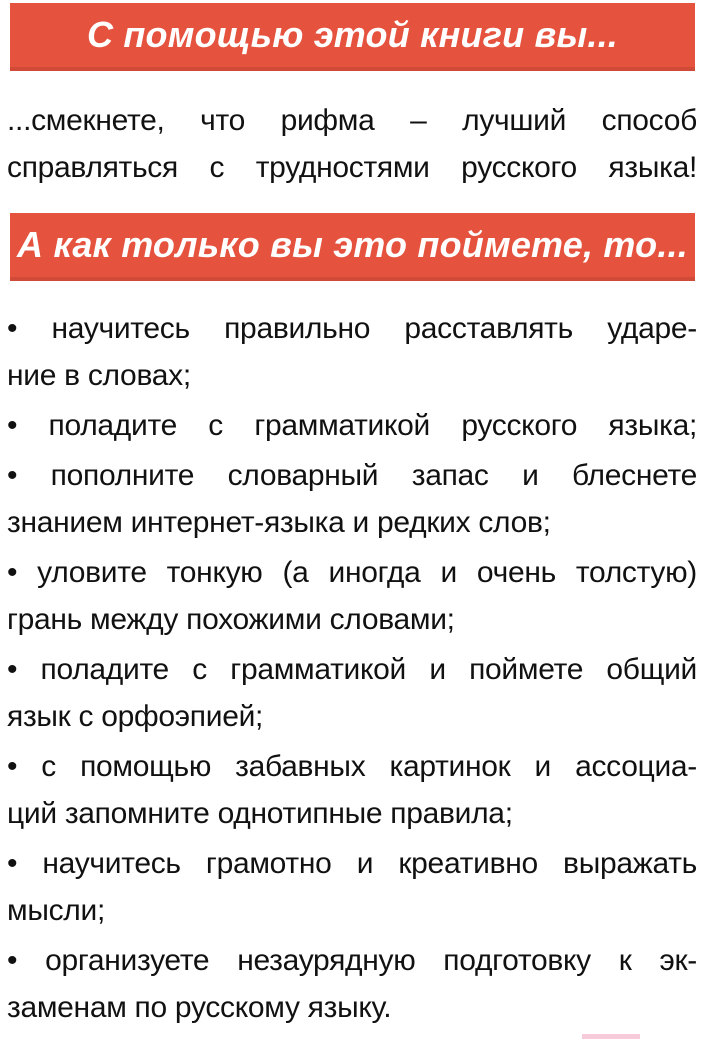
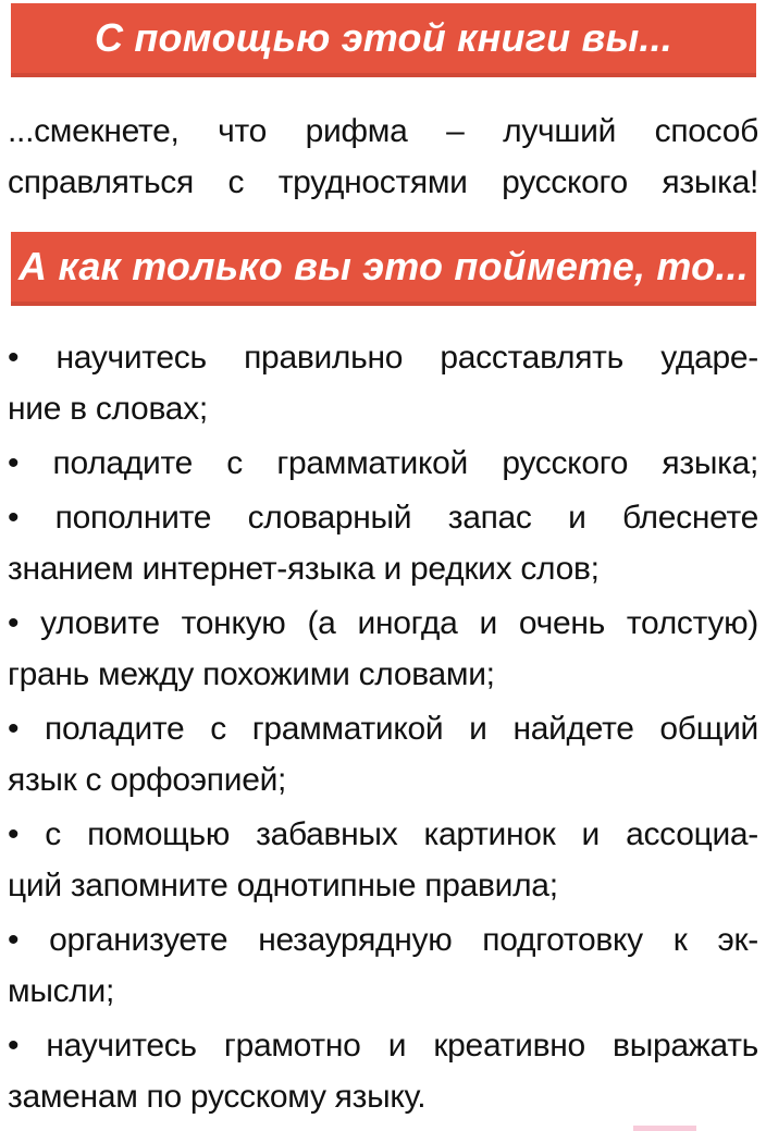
  С помощью этой книги вы...
  ...смекнете, что рифма – лучший способ
  справляться с трудностями русского языка!
  А как только вы это поймете, то...
  • научитесь правильно расставлять ударе-
  ние в словах;
  • поладите с грамматикой русского языка;
  • пополните словарный запас и блеснете
  знанием интернет-языка и редких слов;
  • уловите тонкую (а иногда и очень толстую)
  грань между похожими словами;
- • поладите с грамматикой и поймете общий
+ • поладите с грамматикой и найдете общий
  язык с орфоэпией;
  • с помощью забавных картинок и ассоциа-
  ций запомните однотипные правила;
- • научитесь грамотно и креативно выражать
+ • организуете незаурядную подготовку к эк-
  мысли;
- • организуете незаурядную подготовку к эк-
+ • научитесь грамотно и креативно выражать
  заменам по русскому языку.
